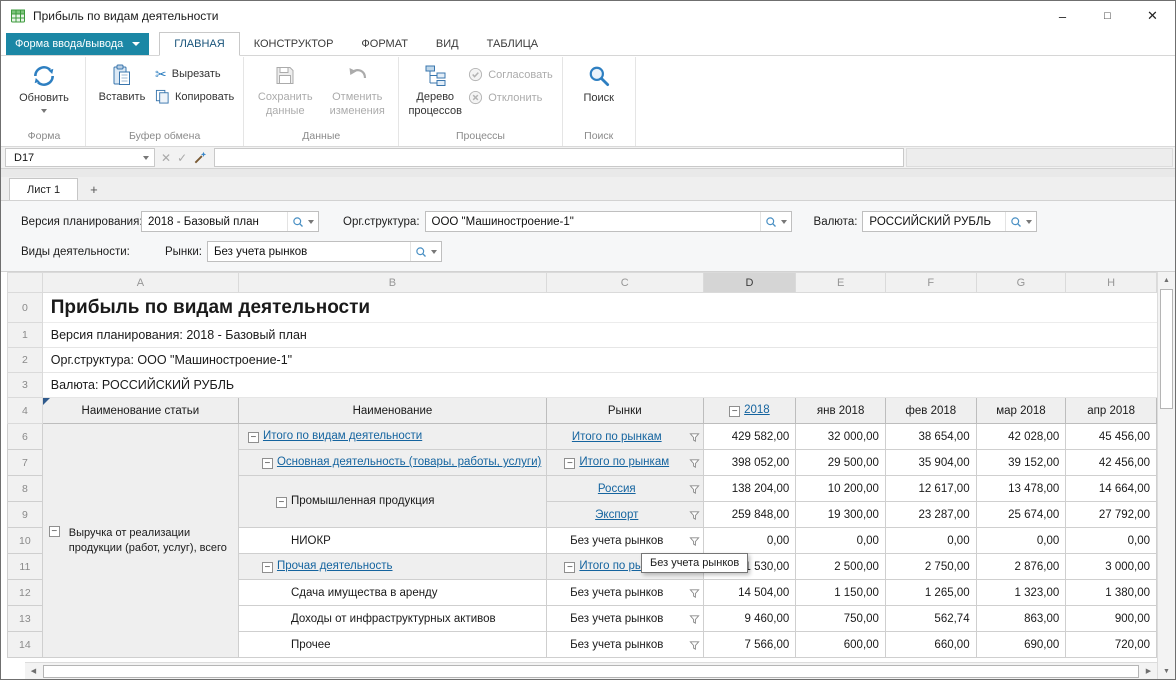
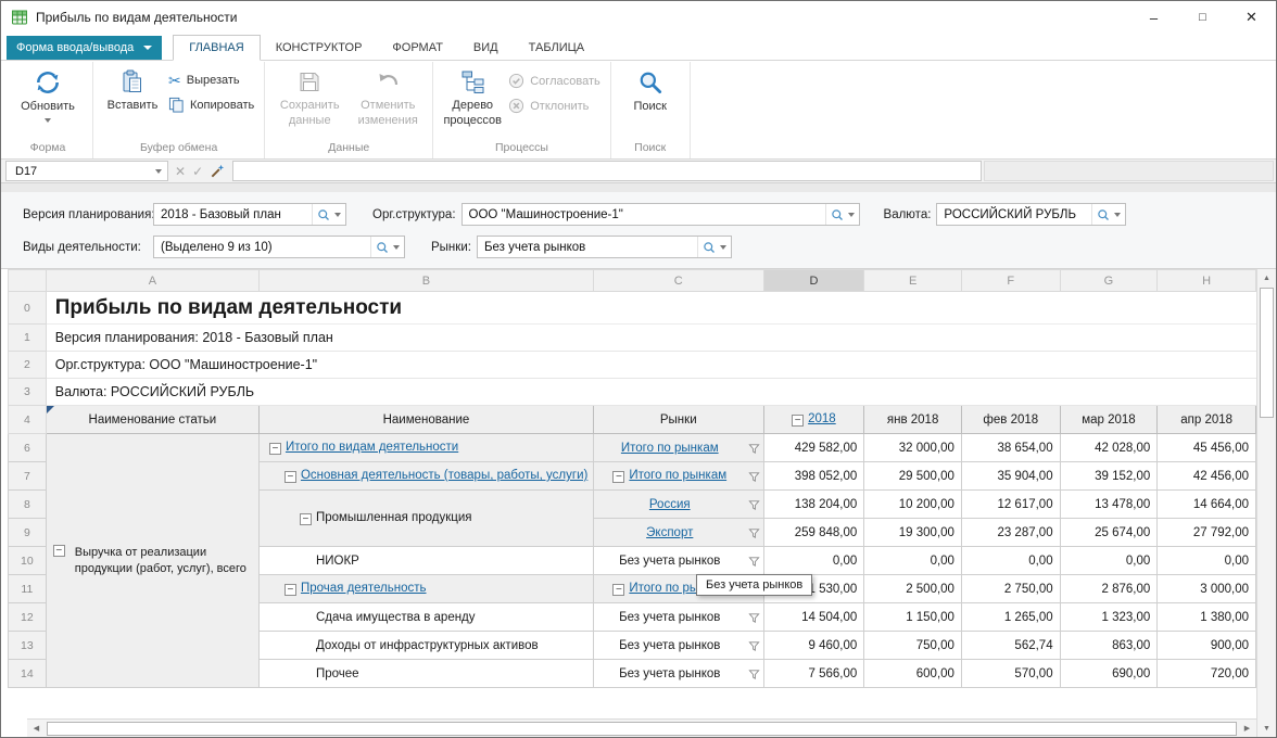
  Прибыль по видам деятельности
  –
  □
  ✕
  Форма ввода/вывода
  ГЛАВНАЯ
  КОНСТРУКТОР
  ФОРМАТ
  ВИД
  ТАБЛИЦА
  Обновить
  Форма
  Вставить
  ✂
  Вырезать
  Копировать
  Буфер обмена
  Сохранить данные
  Отменить изменения
  Данные
  Дерево процессов
  Согласовать
  Отклонить
  Процессы
  Поиск
  Поиск
  D17
  ✕
  ✓
- Лист 1
- +
  Версия планирования
  2018 - Базовый план
  Орг.структура:
  ООО "Машиностроение-1"
  Валюта:
  РОССИЙСКИЙ РУБЛЬ
  Виды деятельности:
+ (Выделено 9 из 10)
  Рынки:
  Без учета рынков
  	A	B	C	D	E	F	G	H
  0	Прибыль по видам деятельности
  1	Версия планирования: 2018 - Базовый план
  2	Орг.структура: ООО "Машиностроение-1"
  3	Валюта: РОССИЙСКИЙ РУБЛЬ
  4	Наименование статьи	Наименование	Рынки	2018	янв 2018	фев 2018	мар 2018	апр 2018
  6	Выручка от реализации продукции (работ, услуг), всего	Итого по видам деятельности	Итого по рынкам	429 582,00	32 000,00	38 654,00	42 028,00	45 456,00
  7	Основная деятельность (товары, работы, услуги)	Итого по рынкам	398 052,00	29 500,00	35 904,00	39 152,00	42 456,00
  8	Промышленная продукция	Россия	138 204,00	10 200,00	12 617,00	13 478,00	14 664,00
  9	Экспорт	259 848,00	19 300,00	23 287,00	25 674,00	27 792,00
  10	НИОКР	Без учета рынков	0,00	0,00	0,00	0,00	0,00
  11	Прочая деятельность	Итого по ры	530,00	2 500,00	2 750,00	2 876,00	3 000,00
  12	Сдача имущества в аренду	Без учета рынков	14 504,00	1 150,00	1 265,00	1 323,00	1 380,00
  13	Доходы от инфраструктурных активов	Без учета рынков	9 460,00	750,00	562,74	863,00	900,00
- 14	Прочее	Без учета рынков	7 566,00	600,00	660,00	690,00	720,00
+ 14	Прочее	Без учета рынков	7 566,00	600,00	570,00	690,00	720,00
  Без учета рынков
